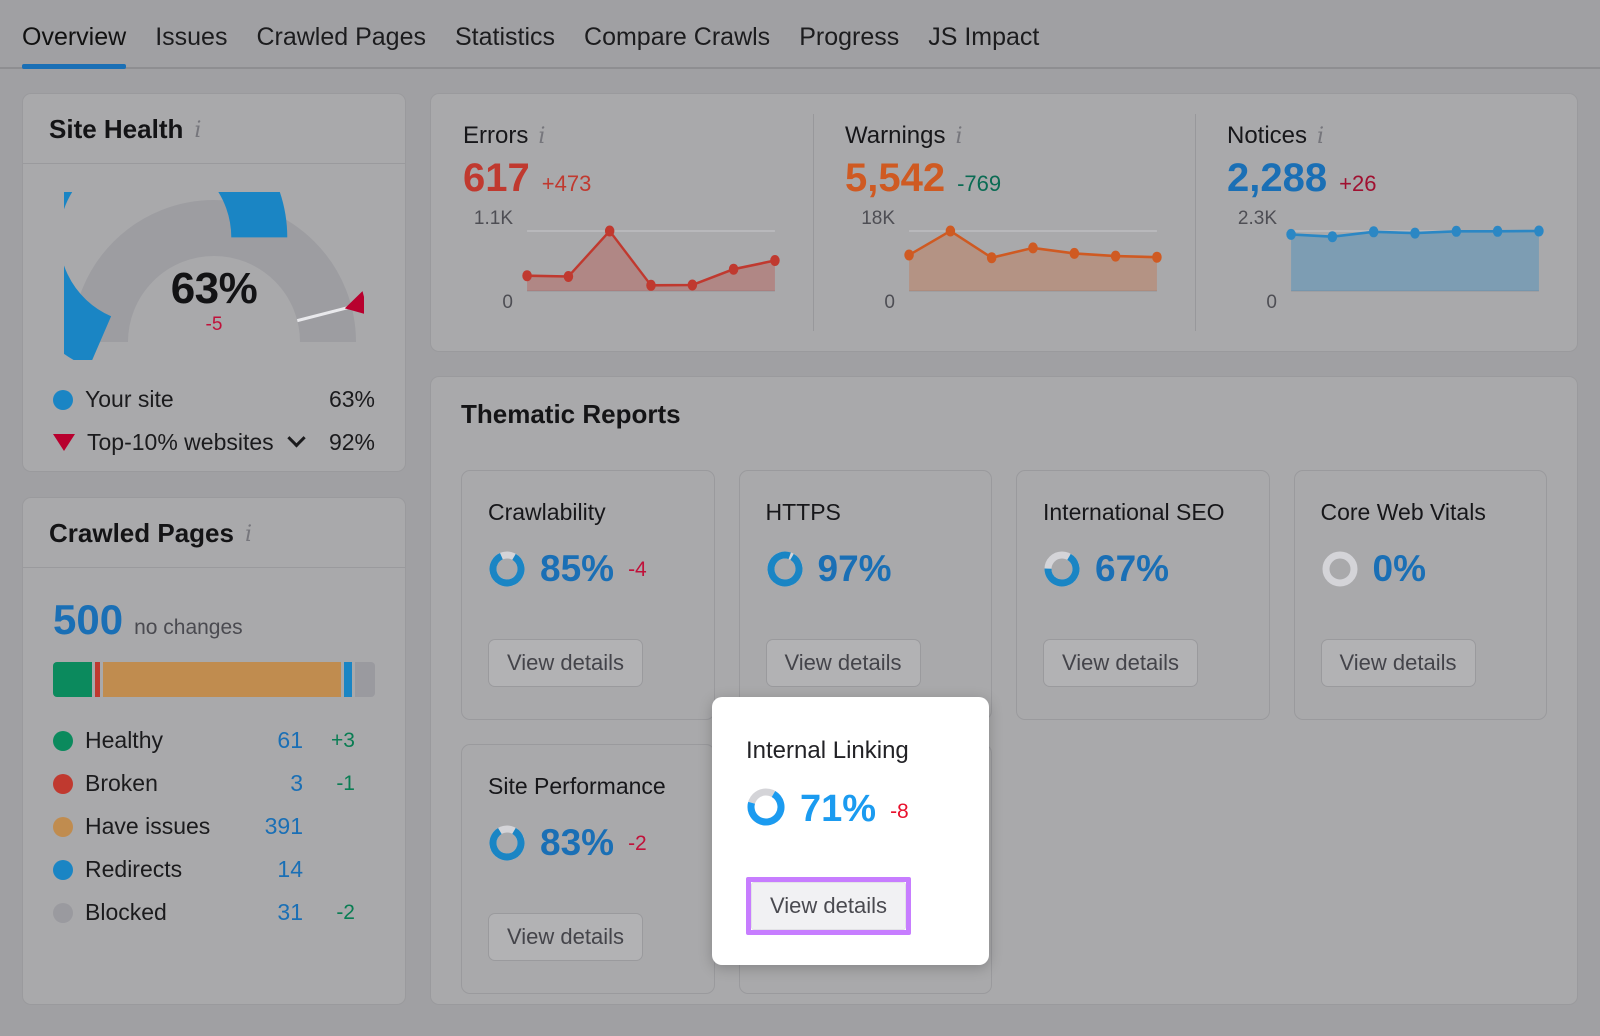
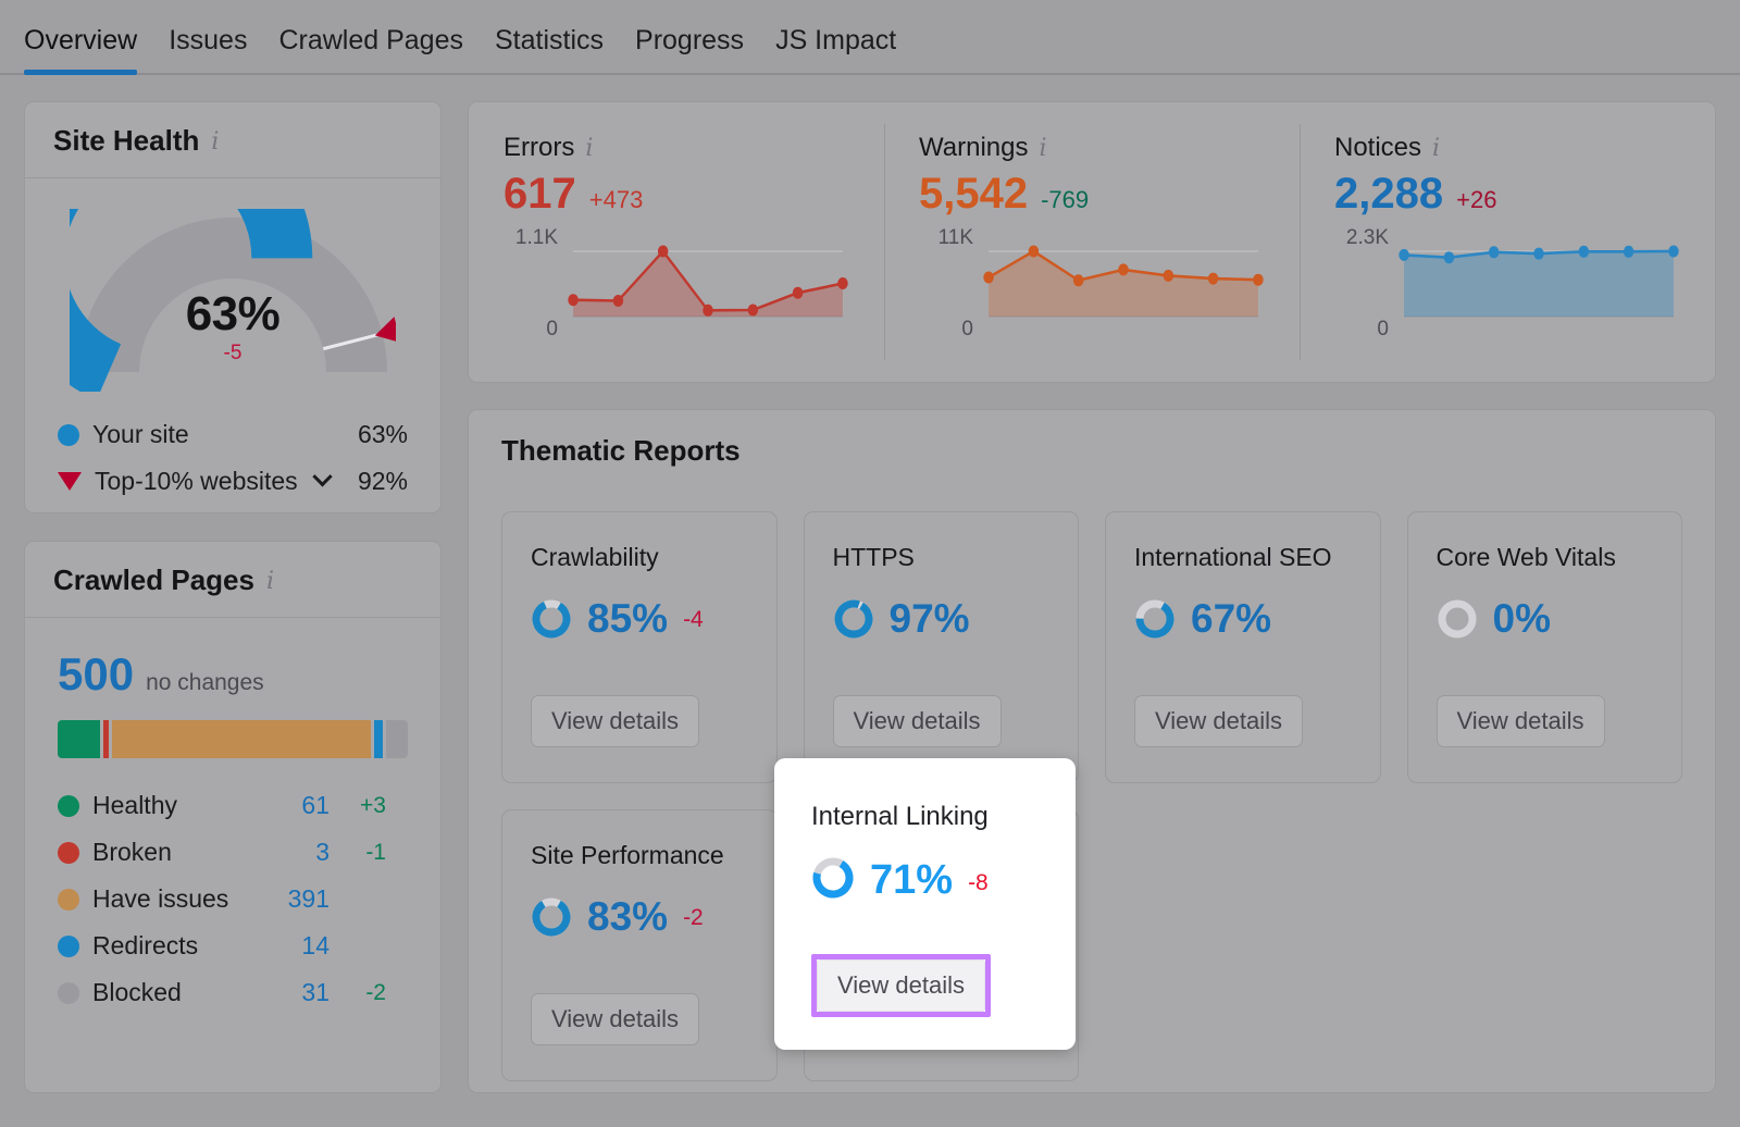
  Overview
  Issues
  Crawled Pages
  Statistics
- Compare Crawls
  Progress
  JS Impact
  Site Health
  i
  63%
  -5
  Your site
  63%
  Top-10% websites
  92%
  Crawled Pages
  i
  500
  no changes
  Healthy
  61
  +3
  Broken
  3
  -1
  Have issues
  391
  Redirects
  14
  Blocked
  31
  -2
  Errors
  i
  617
  +473
  1.1K
  0
  Warnings
  i
  5,542
  -769
- 18K
+ 11K
  0
  Notices
  i
  2,288
  +26
  2.3K
  0
  Thematic Reports
  Crawlability
  85%
  -4
  View details
  HTTPS
  97%
  View details
  International SEO
  67%
  View details
  Core Web Vitals
  0%
  View details
  Site Performance
  83%
  -2
  View details
  Internal Linking
  71%
  -8
  View details
